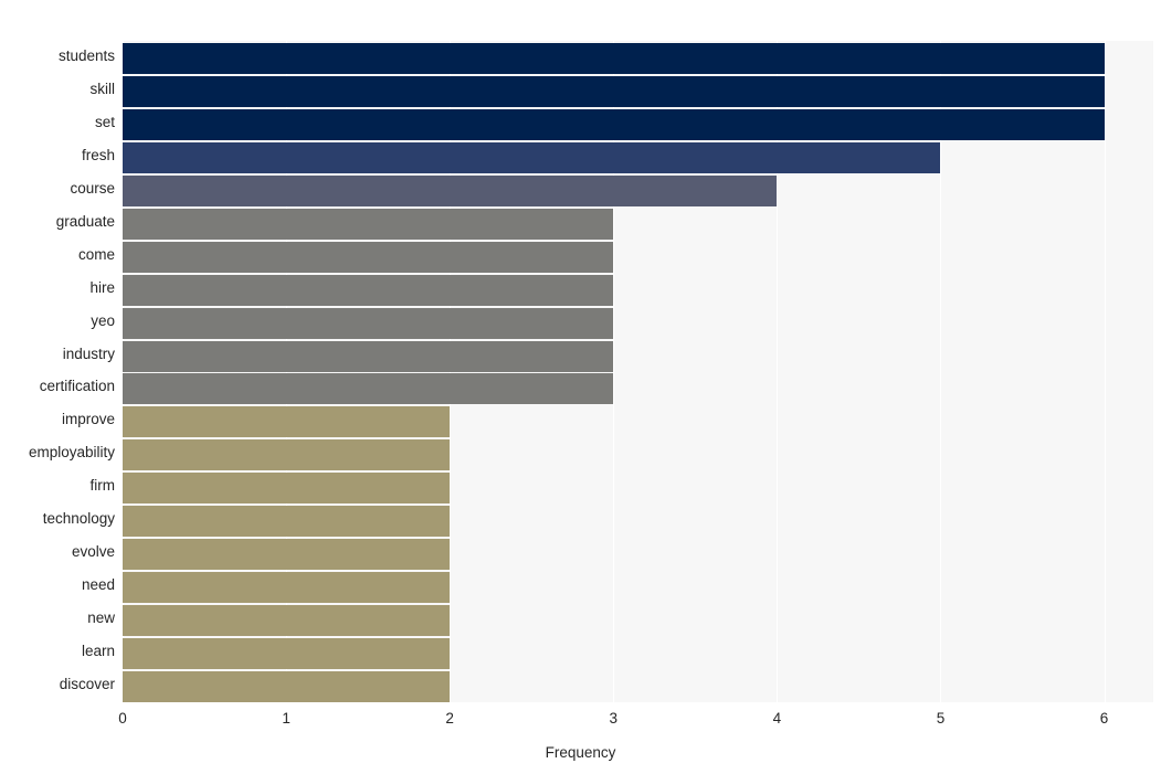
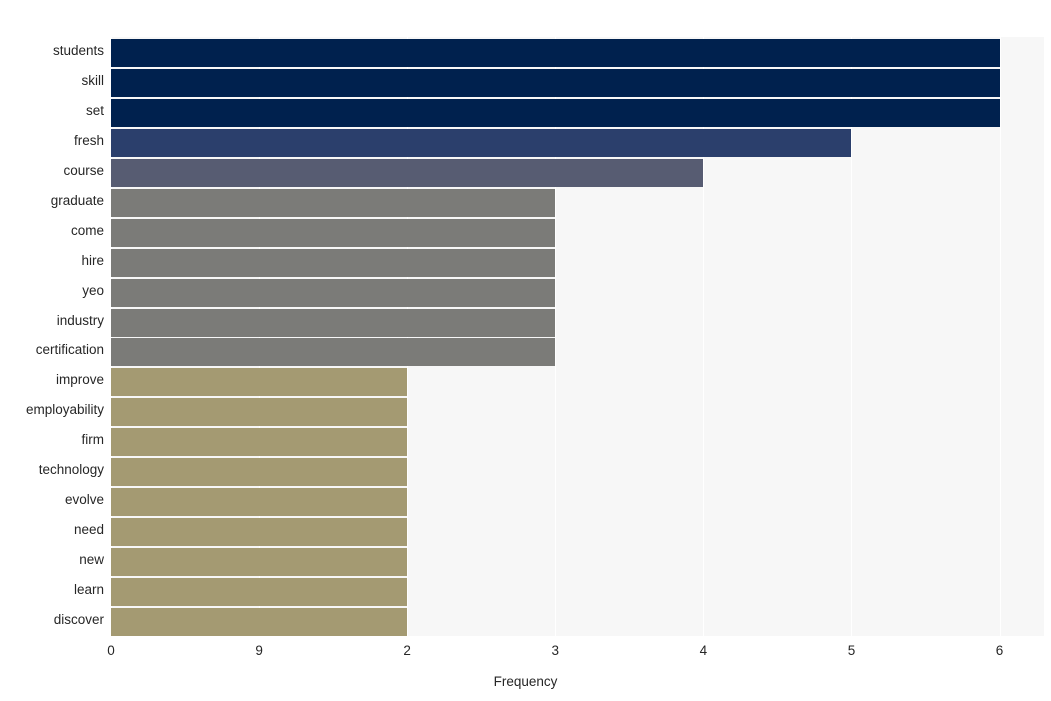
  students
  skill
  set
  fresh
  course
  graduate
  come
  hire
  yeo
  industry
  certification
  improve
  employability
  firm
  technology
  evolve
  need
  new
  learn
  discover
  0
- 1
+ 9
  2
  3
  4
  5
  6
  Frequency
